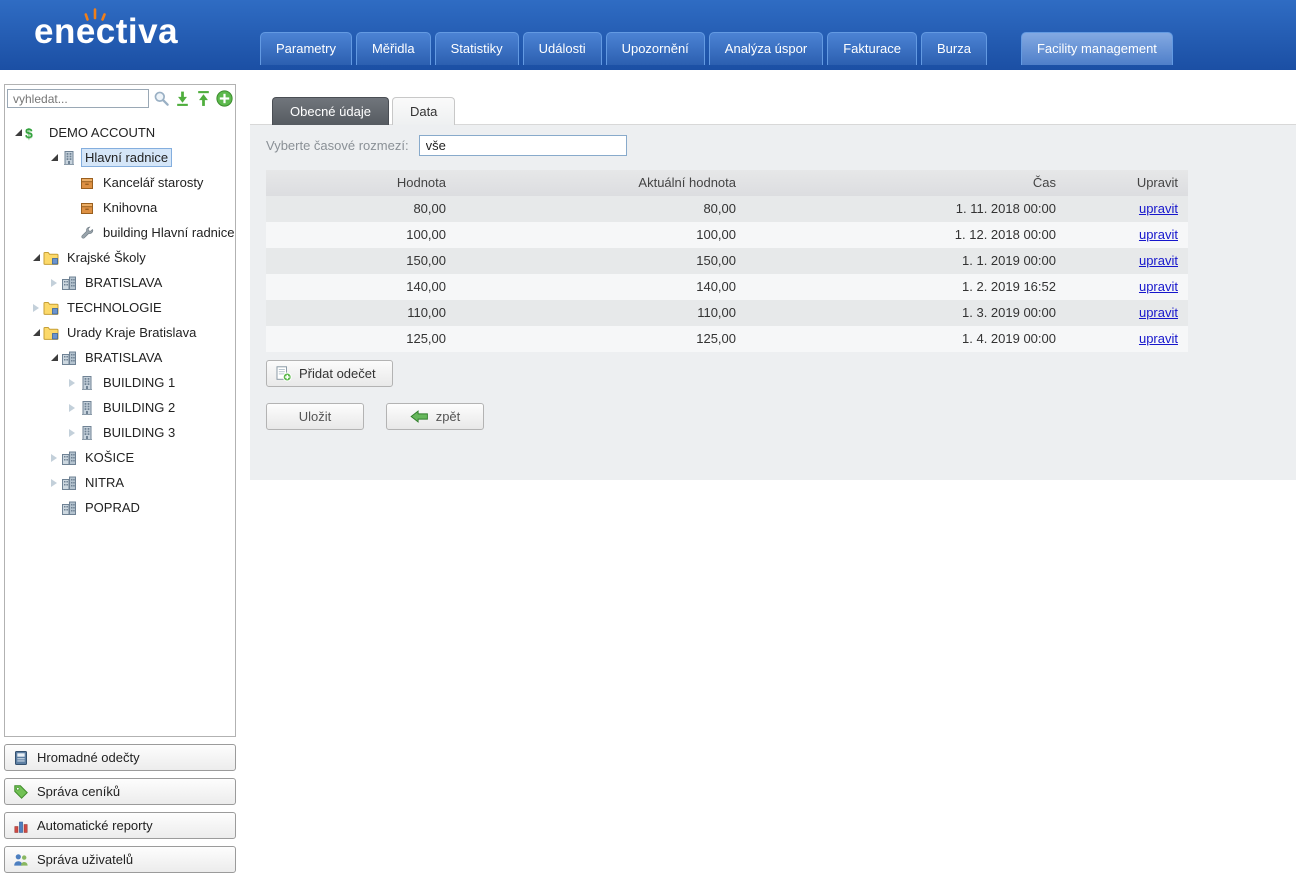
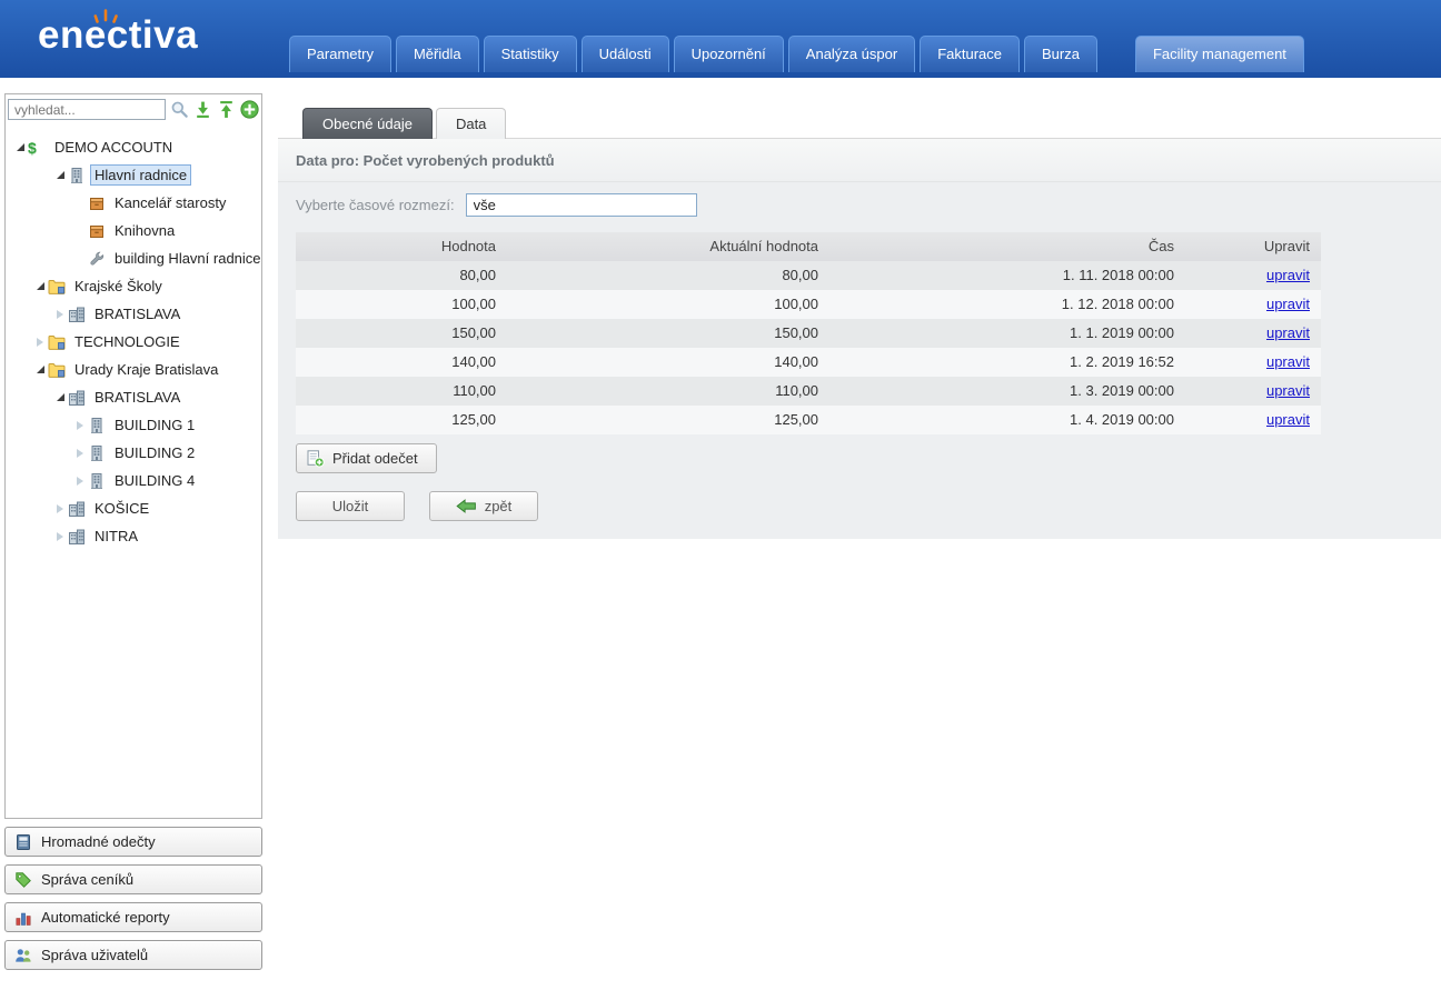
  enectiva
  Parametry
  Měřidla
  Statistiky
  Události
  Upozornění
  Analýza úspor
  Fakturace
  Burza
  Facility management
  vyhledat...
  $
  DEMO ACCOUTN
  Hlavní radnice
  Kancelář starosty
  Knihovna
  building Hlavní radnice
  Krajské Školy
  BRATISLAVA
  TECHNOLOGIE
  Urady Kraje Bratislava
  BRATISLAVA
  BUILDING 1
  BUILDING 2
- BUILDING 3
+ BUILDING 4
  KOŠICE
  NITRA
- POPRAD
  Hromadné odečty
  Správa ceníků
  Automatické reporty
  Správa uživatelů
  Obecné údaje
  Data
+ Data pro: Počet vyrobených produktů
  Vyberte časové rozmezí:
  vše
  Hodnota	Aktuální hodnota	Čas	Upravit
  80,00	80,00	1. 11. 2018 00:00	upravit
  100,00	100,00	1. 12. 2018 00:00	upravit
  150,00	150,00	1. 1. 2019 00:00	upravit
  140,00	140,00	1. 2. 2019 16:52	upravit
  110,00	110,00	1. 3. 2019 00:00	upravit
  125,00	125,00	1. 4. 2019 00:00	upravit
  Přidat odečet
  Uložit
  zpět
